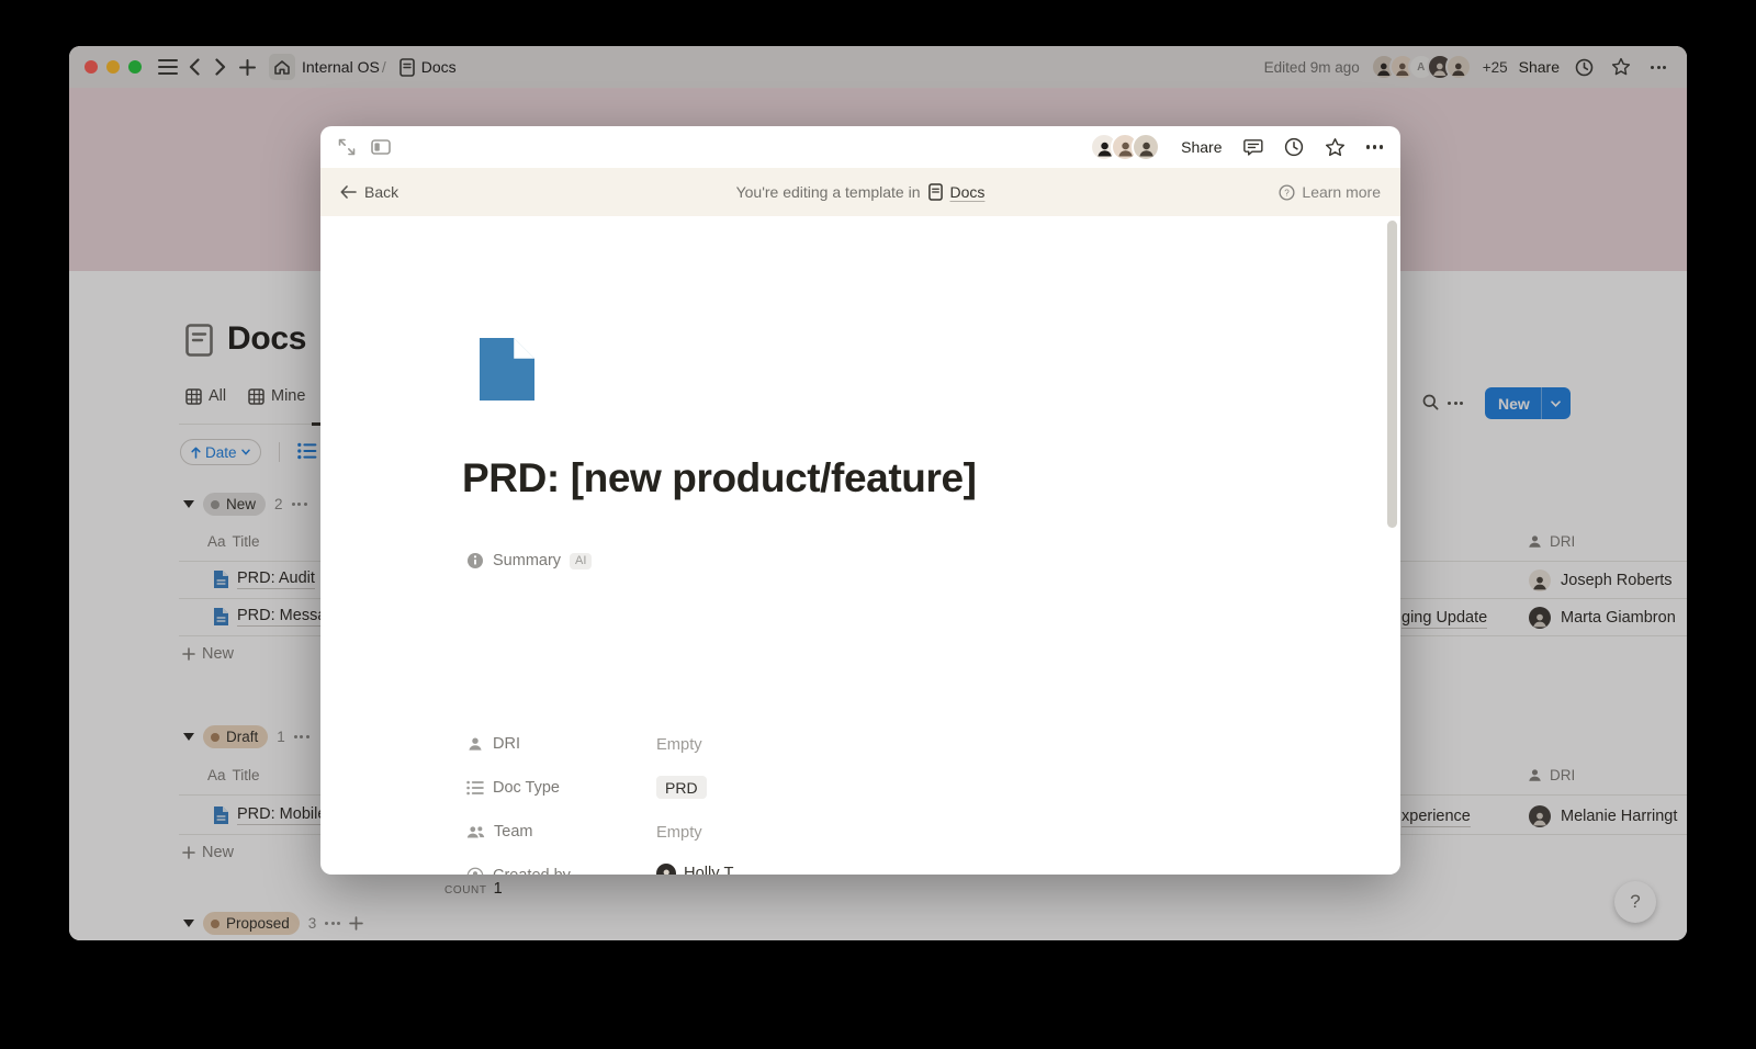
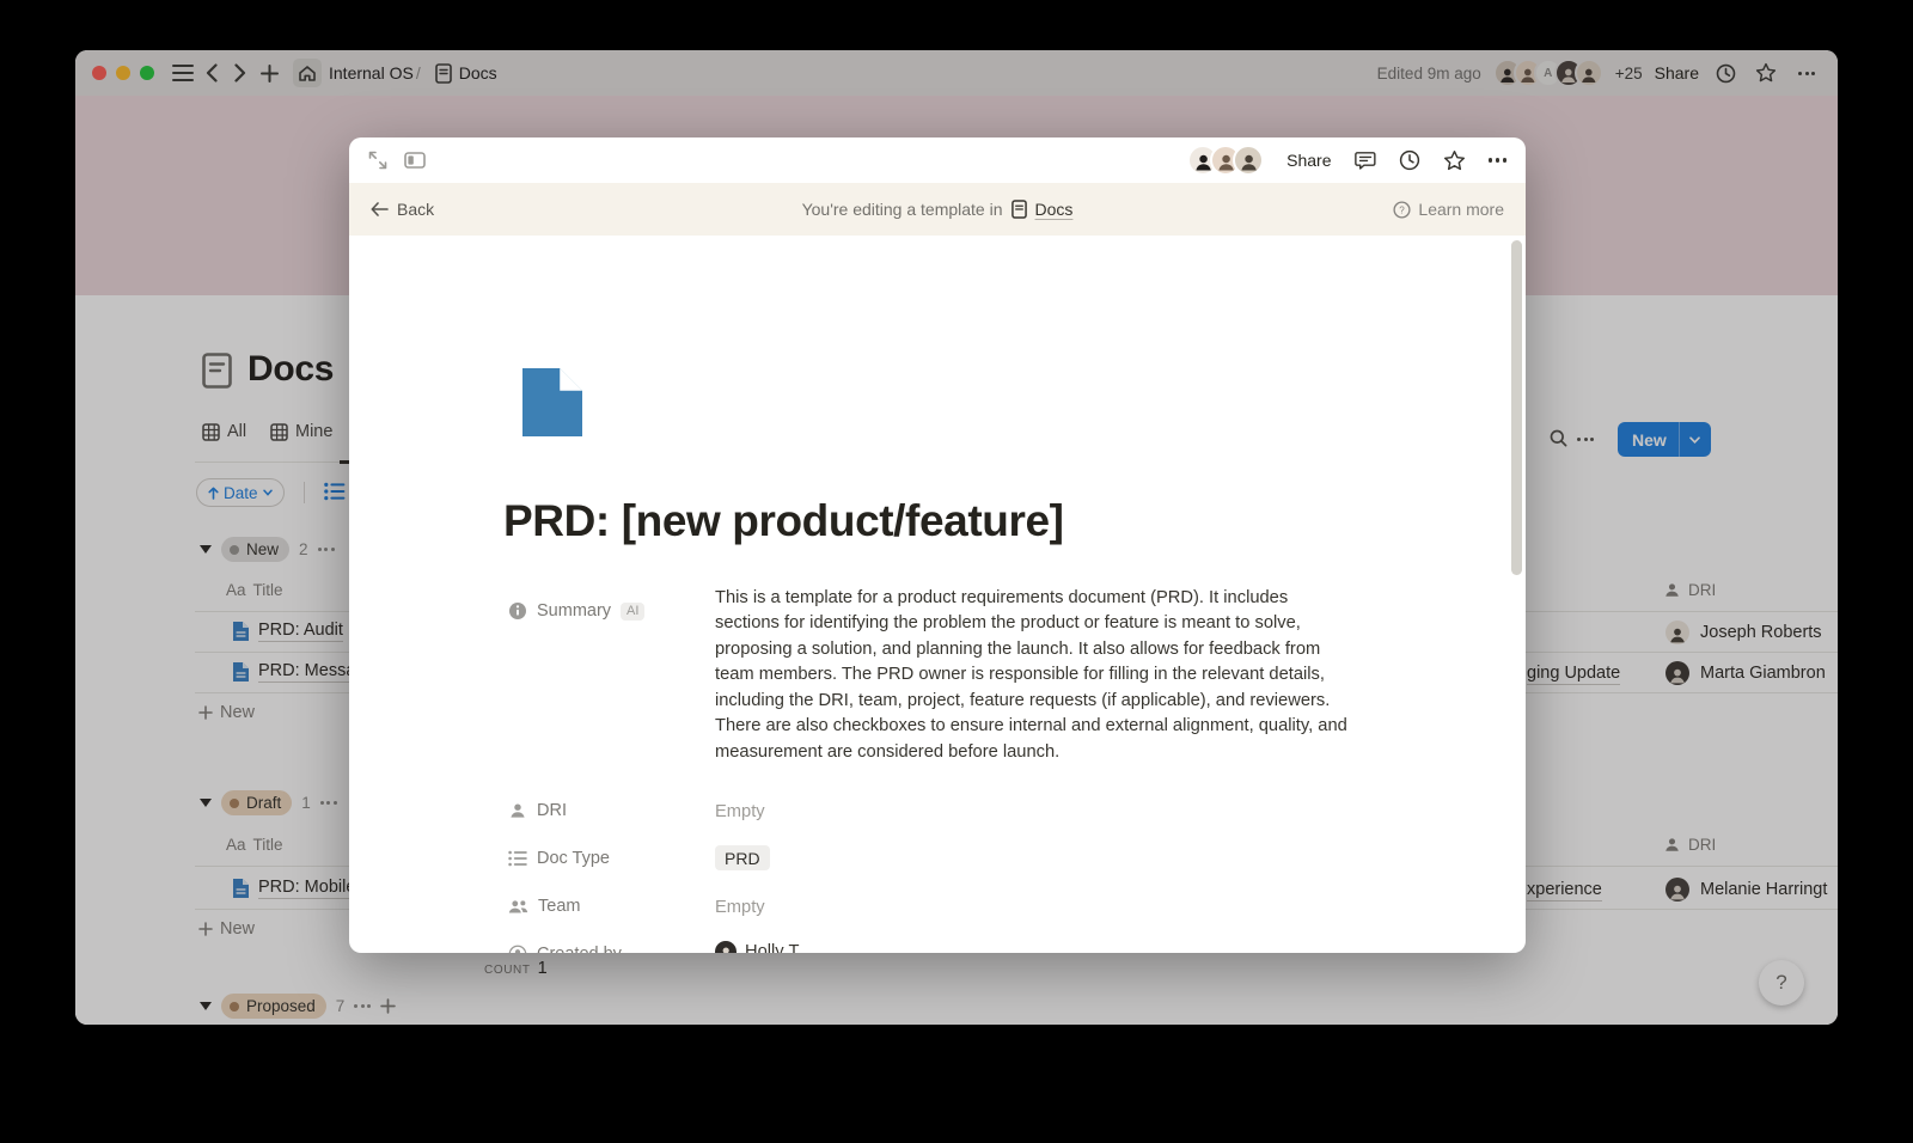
  Internal OS /
  Docs
  Edited 9m ago
  A
  +25
  Share
  Docs
  All
  Mine
  Date
  New
  New
  2
  Aa
  Title
  PRD: Audit
  PRD: Mess
  New
  Draft
  1
  Aa
  Title
  PRD: Mobil
  New
  COUNT
  1
  Proposed
- 3
+ 7
  DRI
  Joseph Roberts
  ging Update
  Marta Giambron
  DRI
  xperience
  Melanie Harringt
  ?
  Share
  Back
  You're editing a template in
  Docs
  ?
  Learn more
  PRD: [new product/feature]
  Summary
  AI
+ This is a template for a product requirements document (PRD). It includes sections for identifying the problem the product or feature is meant to solve, proposing a solution, and planning the launch. It also allows for feedback from team members. The PRD owner is responsible for filling in the relevant details, including the DRI, team, project, feature requests (if applicable), and reviewers. There are also checkboxes to ensure internal and external alignment, quality, and measurement are considered before launch.
  DRI
  Empty
  Doc Type
  PRD
  Team
  Empty
  Holly T
